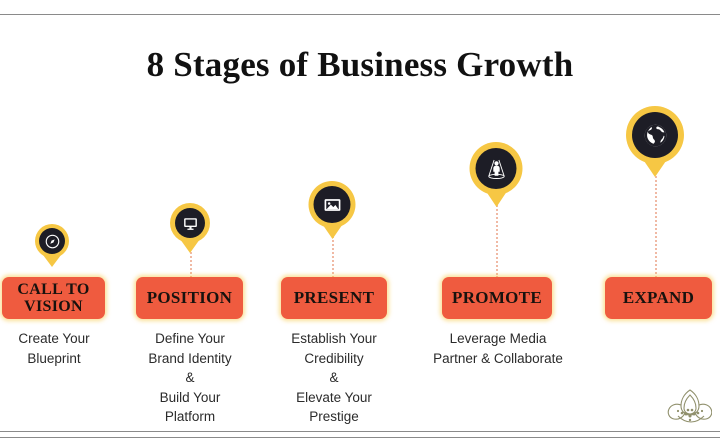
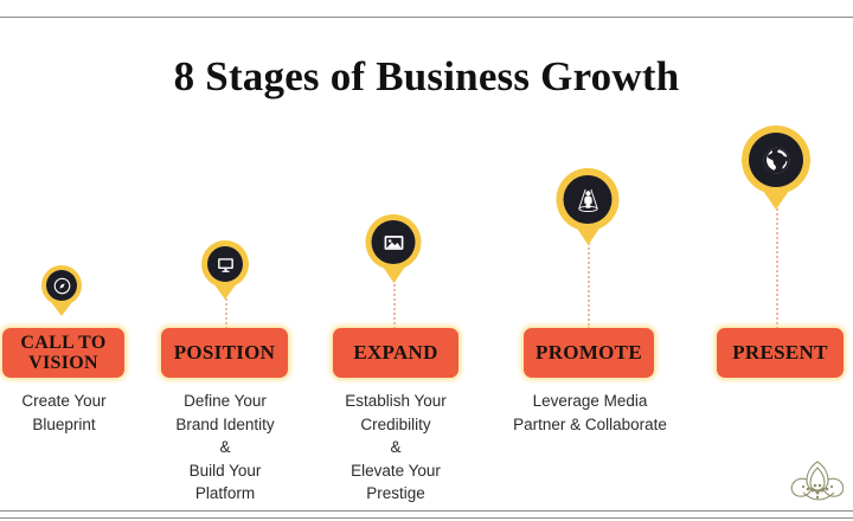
  8 Stages of Business Growth
  CALL TO
  VISION
  Create Your
  Blueprint
  POSITION
  Define Your
  Brand Identity
  &
  Build Your
  Platform
- PRESENT
+ EXPAND
  Establish Your
  Credibility
  &
  Elevate Your
  Prestige
  PROMOTE
  Leverage Media
  Partner & Collaborate
- EXPAND
+ PRESENT
